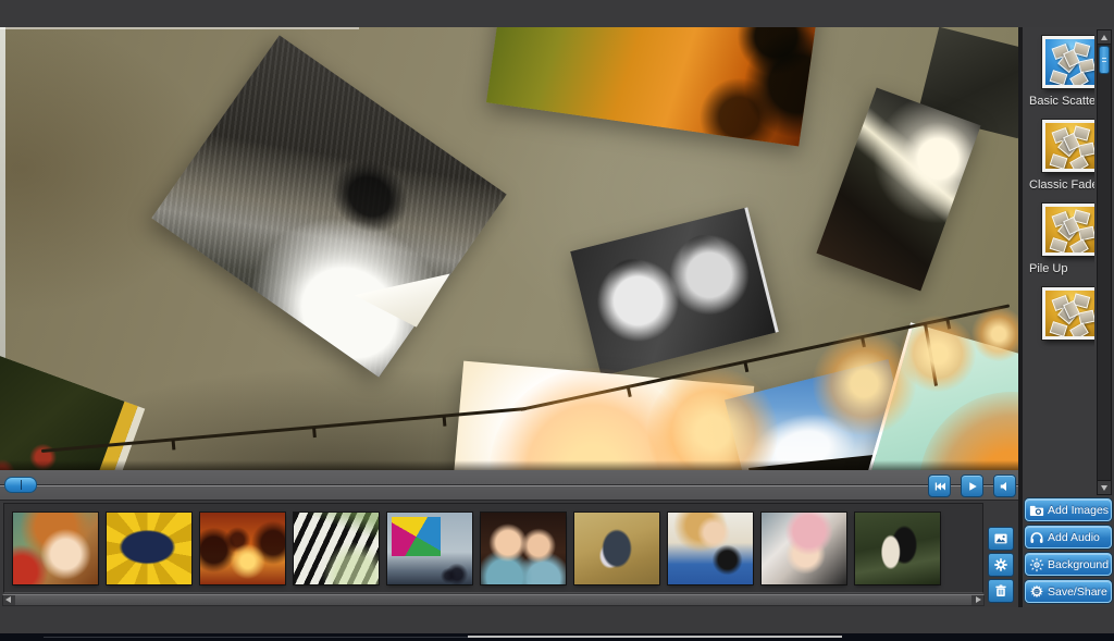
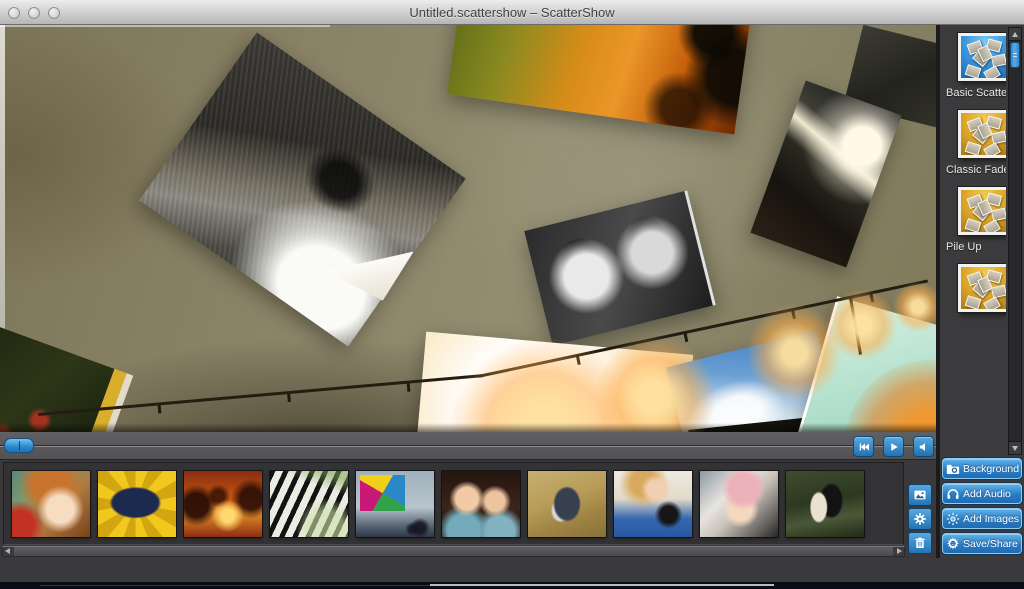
+ Untitled.scattershow – ScatterShow
  Basic Scatte
  Classic Fad
  Pile Up
- Add Images
+ Background
  Add Audio
- Background
+ Add Images
  Save/Share
